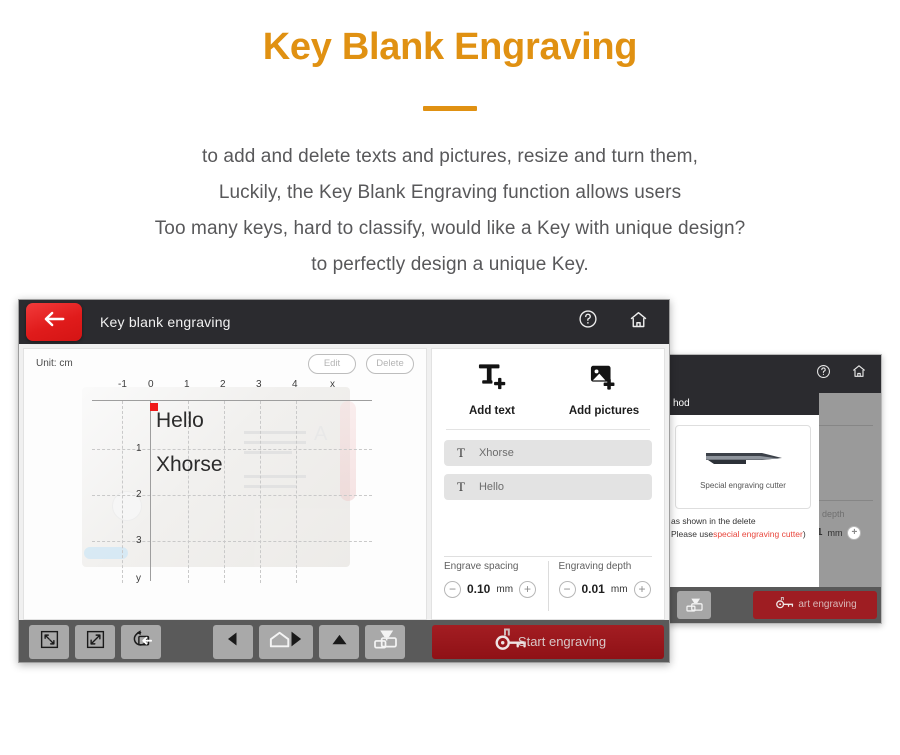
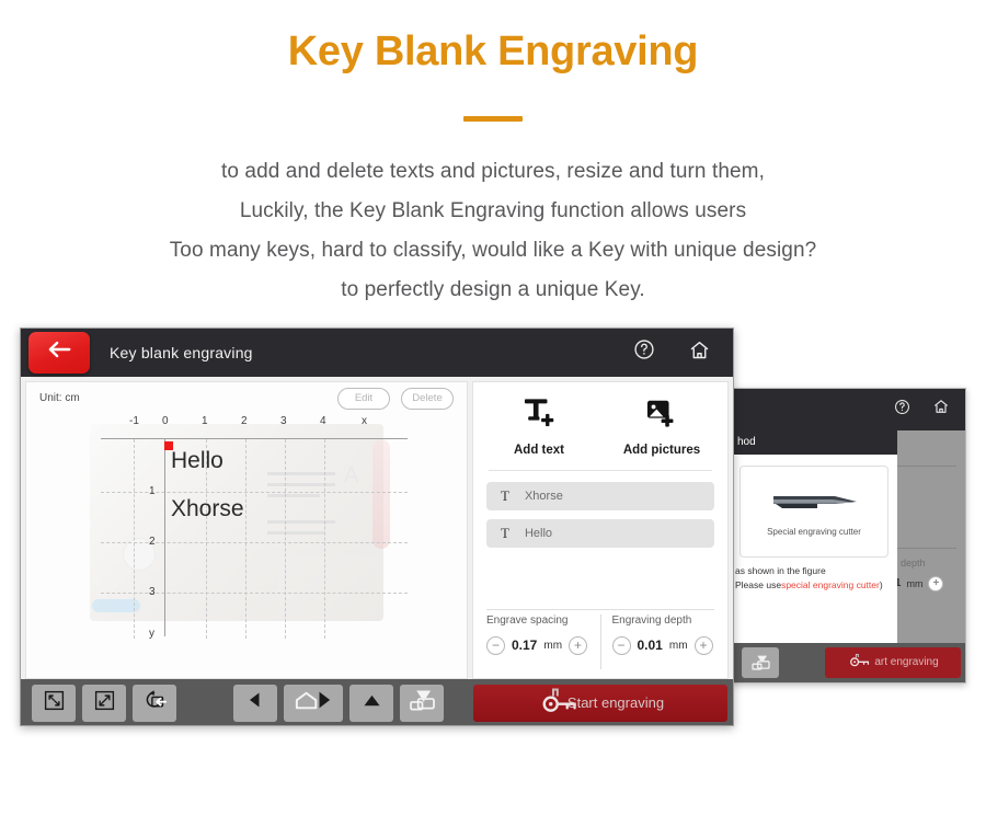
  Key Blank Engraving
  to add and delete texts and pictures, resize and turn them,
  Luckily, the Key Blank Engraving function allows users
  Too many keys, hard to classify, would like a Key with unique design?
  to perfectly design a unique Key.
  mm
  +
  hod
  Special engraving cutter
- as shown in the delete
+ as shown in the figure
  Please usespecial engraving cutter)
  art engraving
  Key blank engraving
  Unit: cm
  Edit
  Delete
  -1
  0
  1
  2
  3
  4
  x
  1
  2
  3
  y
  Hello
  Xhorse
  Add text
  Add pictures
  T
  Xhorse
  T
  Hello
  Engrave spacing
  −
- 0.10
+ 0.17
  mm
  +
  Engraving depth
  −
  0.01
  mm
  +
  Start engraving
